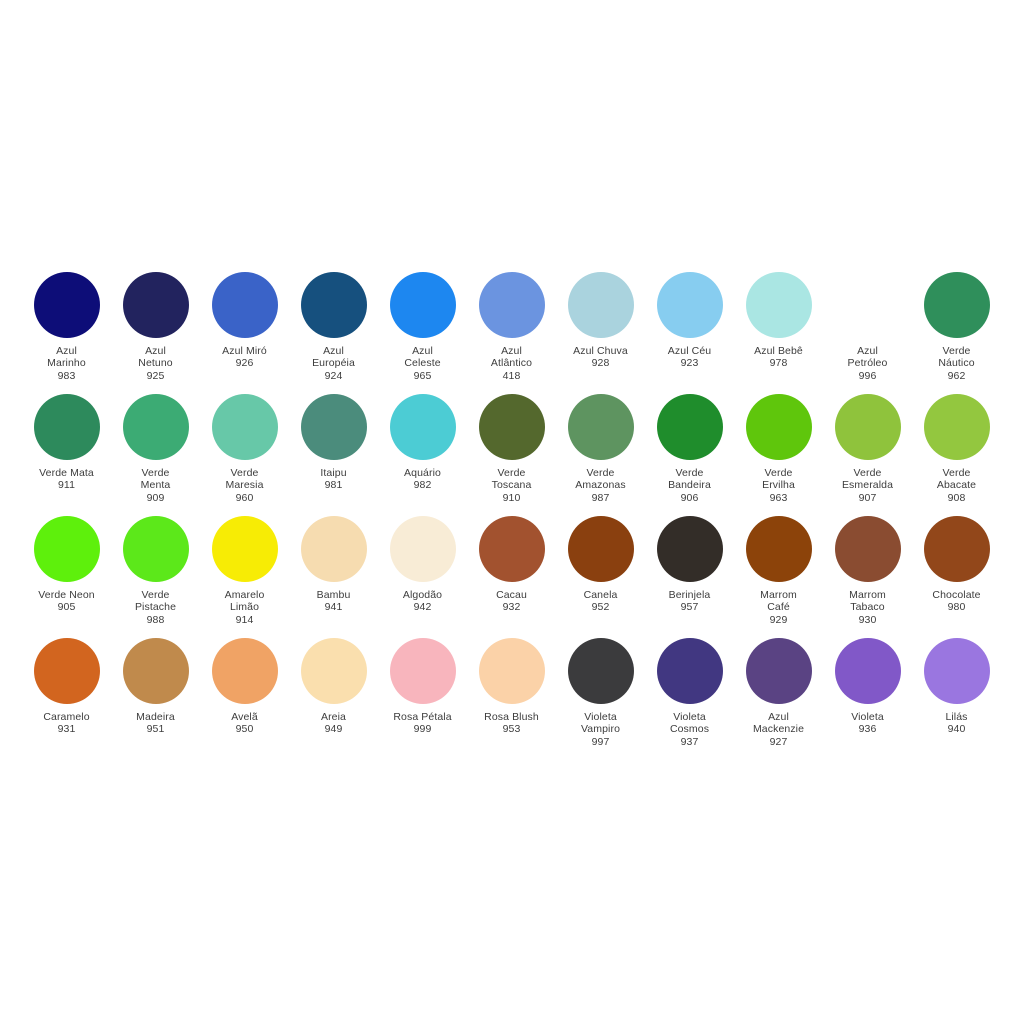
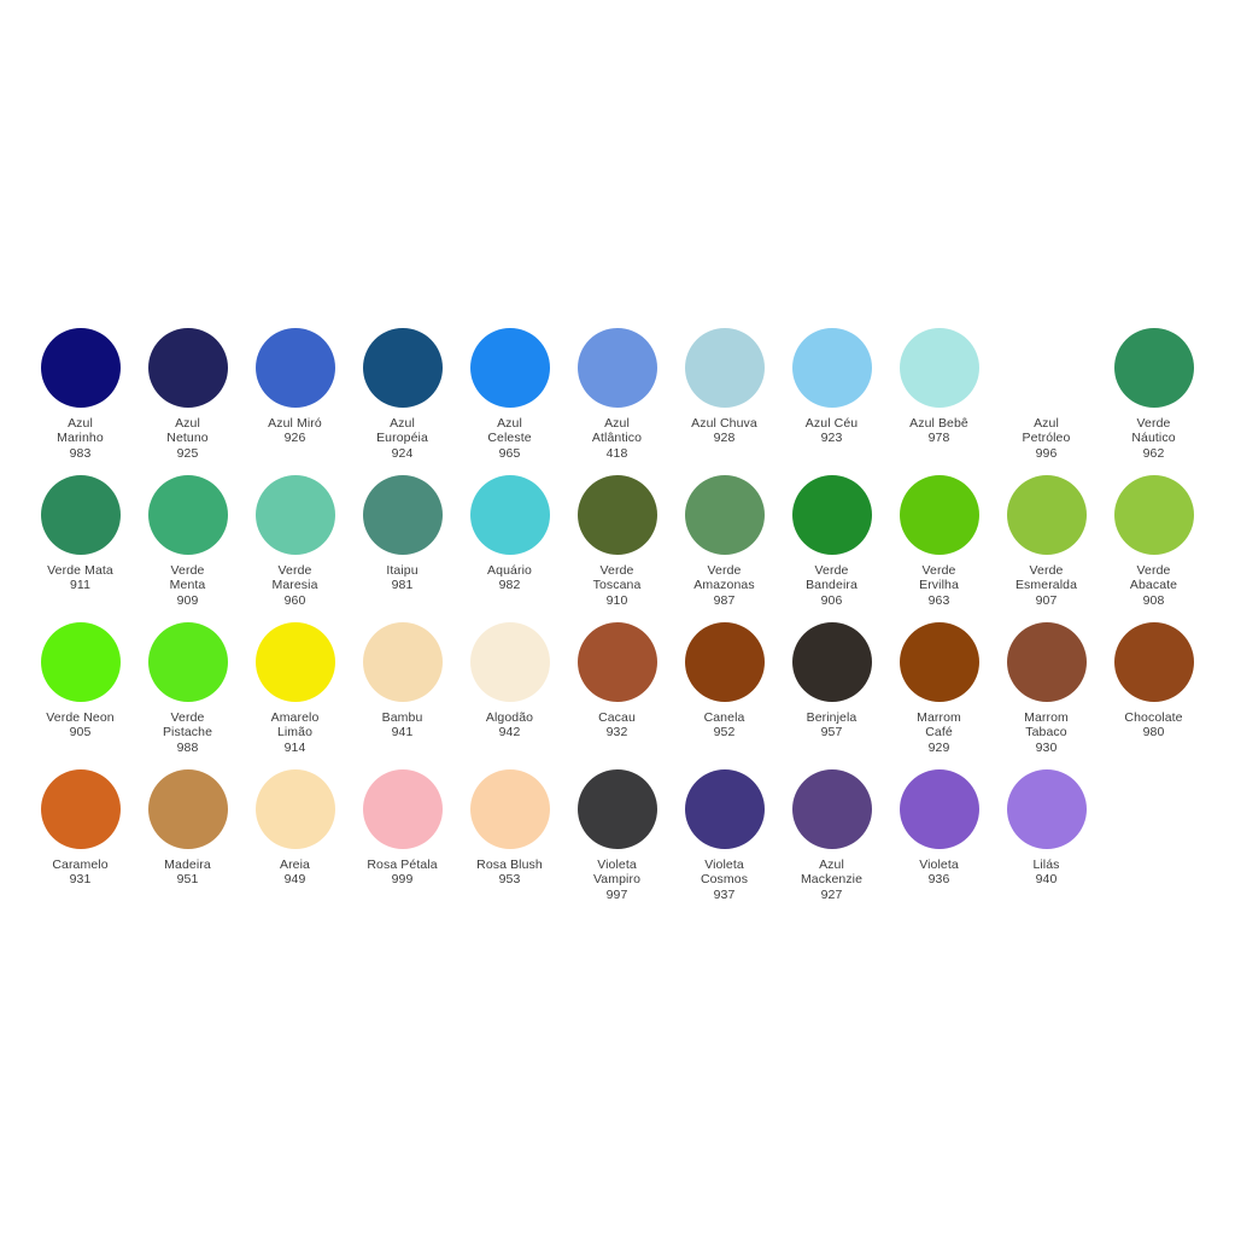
  Azul
  Marinho
  983
  Azul
  Netuno
  925
  Azul Miró
  926
  Azul
  Européia
  924
  Azul
  Celeste
  965
  Azul
  Atlântico
  418
  Azul Chuva
  928
  Azul Céu
  923
  Azul Bebê
  978
  Azul
  Petróleo
  996
  Verde
  Náutico
  962
  Verde Mata
  911
  Verde
  Menta
  909
  Verde
  Maresia
  960
  Itaipu
  981
  Aquário
  982
  Verde
  Toscana
  910
  Verde
  Amazonas
  987
  Verde
  Bandeira
  906
  Verde
  Ervilha
  963
  Verde
  Esmeralda
  907
  Verde
  Abacate
  908
  Verde Neon
  905
  Verde
  Pistache
  988
  Amarelo
  Limão
  914
  Bambu
  941
  Algodão
  942
  Cacau
  932
  Canela
  952
  Berinjela
  957
  Marrom
  Café
  929
  Marrom
  Tabaco
  930
  Chocolate
  980
  Caramelo
  931
  Madeira
  951
- Avelã
- 950
  Areia
  949
  Rosa Pétala
  999
  Rosa Blush
  953
  Violeta
  Vampiro
  997
  Violeta
  Cosmos
  937
  Azul
  Mackenzie
  927
  Violeta
  936
  Lilás
  940
